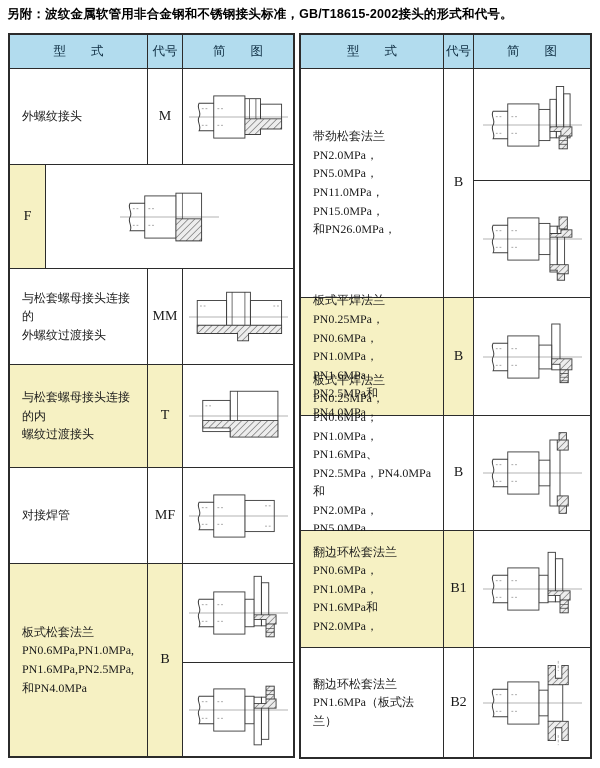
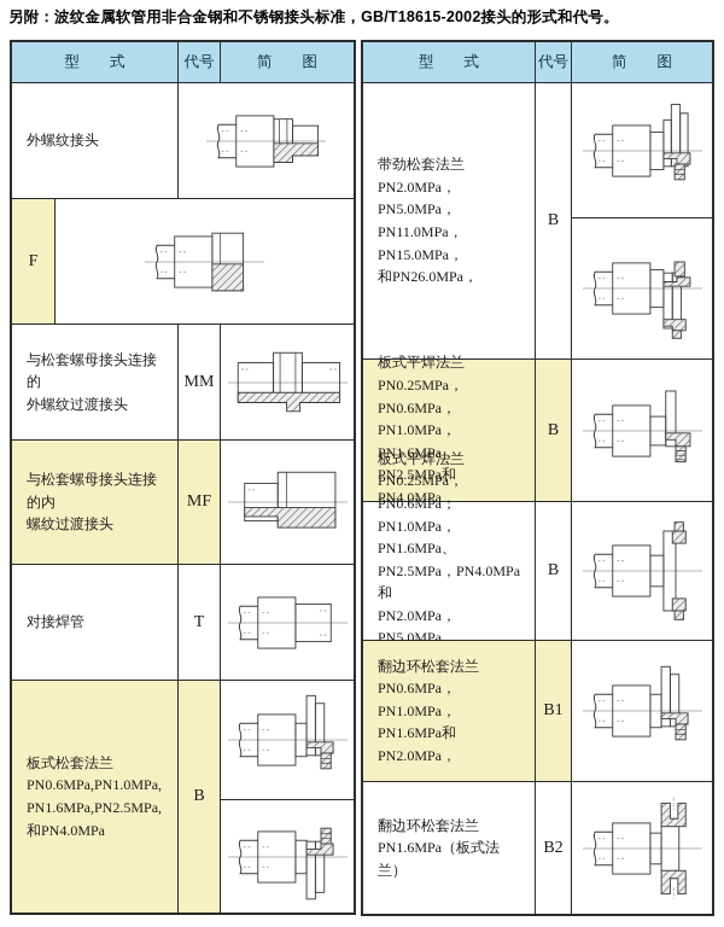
  另附：波纹金属软管用非合金钢和不锈钢接头标准，GB/T18615-2002接头的形式和代号。
  型 式
  代号
  简 图
  外螺纹接头
- M
  F
  与松套螺母接头连接的
  外螺纹过渡接头
  MM
  与松套螺母接头连接的内
  螺纹过渡接头
- T
+ MF
  对接焊管
- MF
+ T
  板式松套法兰
  PN0.6MPa,PN1.0MPa,
  PN1.6MPa,PN2.5MPa,
  和PN4.0MPa
  B
  型 式
  代号
  简 图
  带劲松套法兰
  PN2.0MPa，PN5.0MPa，
  PN11.0MPa，PN15.0MPa，
  和PN26.0MPa，
  B
  板式平焊法兰
  PN0.25MPa，PN0.6MPa，
  PN1.0MPa，PN1.6MPa，
  PN2.5MPa和PN4.0MPa，
  B
  板式平焊法兰
  PN0.25MPa，PN0.6MPa，
  PN1.0MPa，PN1.6MPa、
  PN2.5MPa，PN4.0MPa和
  PN2.0MPa，PN5.0MPa，
  B
  翻边环松套法兰
  PN0.6MPa，PN1.0MPa，
  PN1.6MPa和PN2.0MPa，
  B1
  翻边环松套法兰
  PN1.6MPa（板式法兰）
  B2
